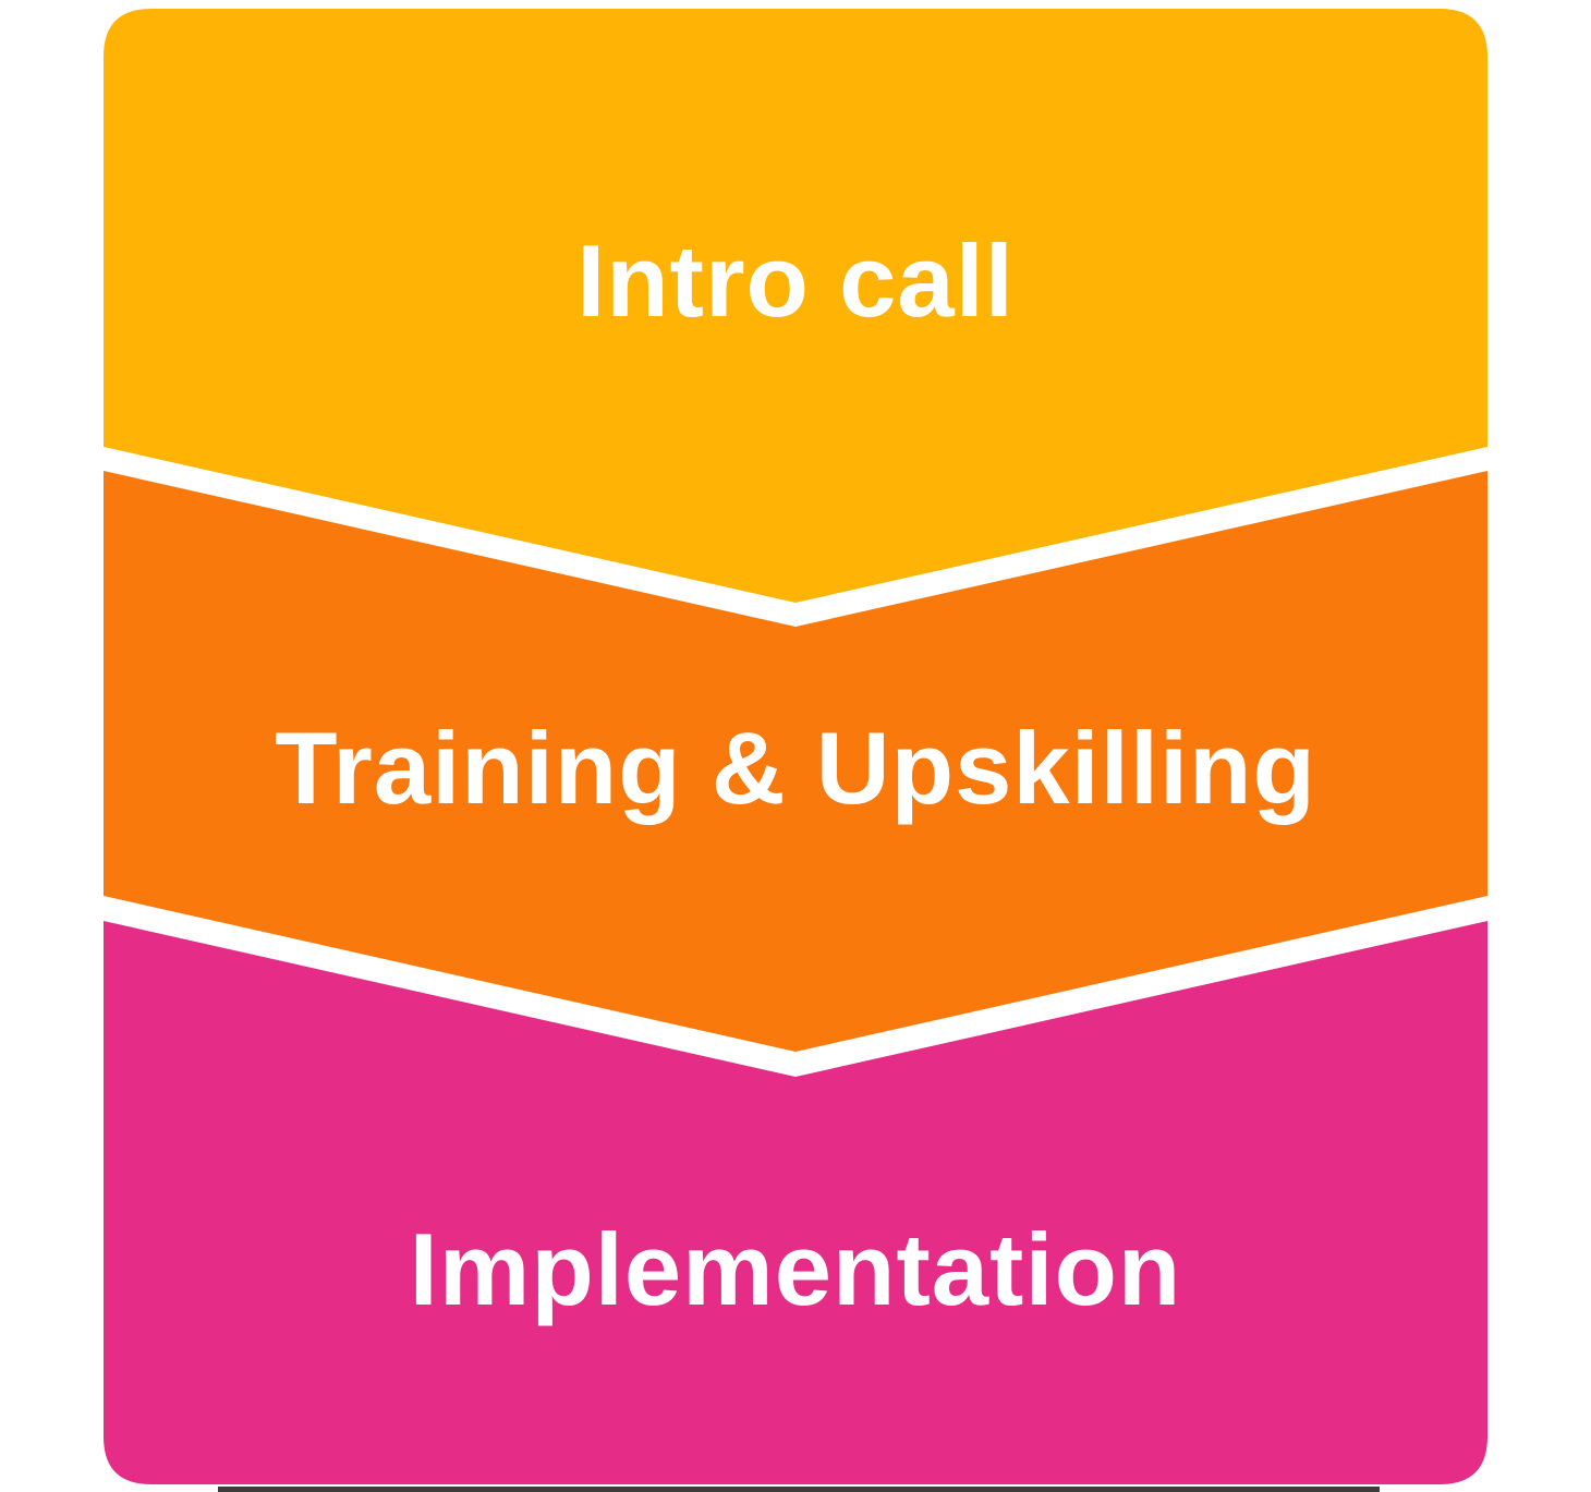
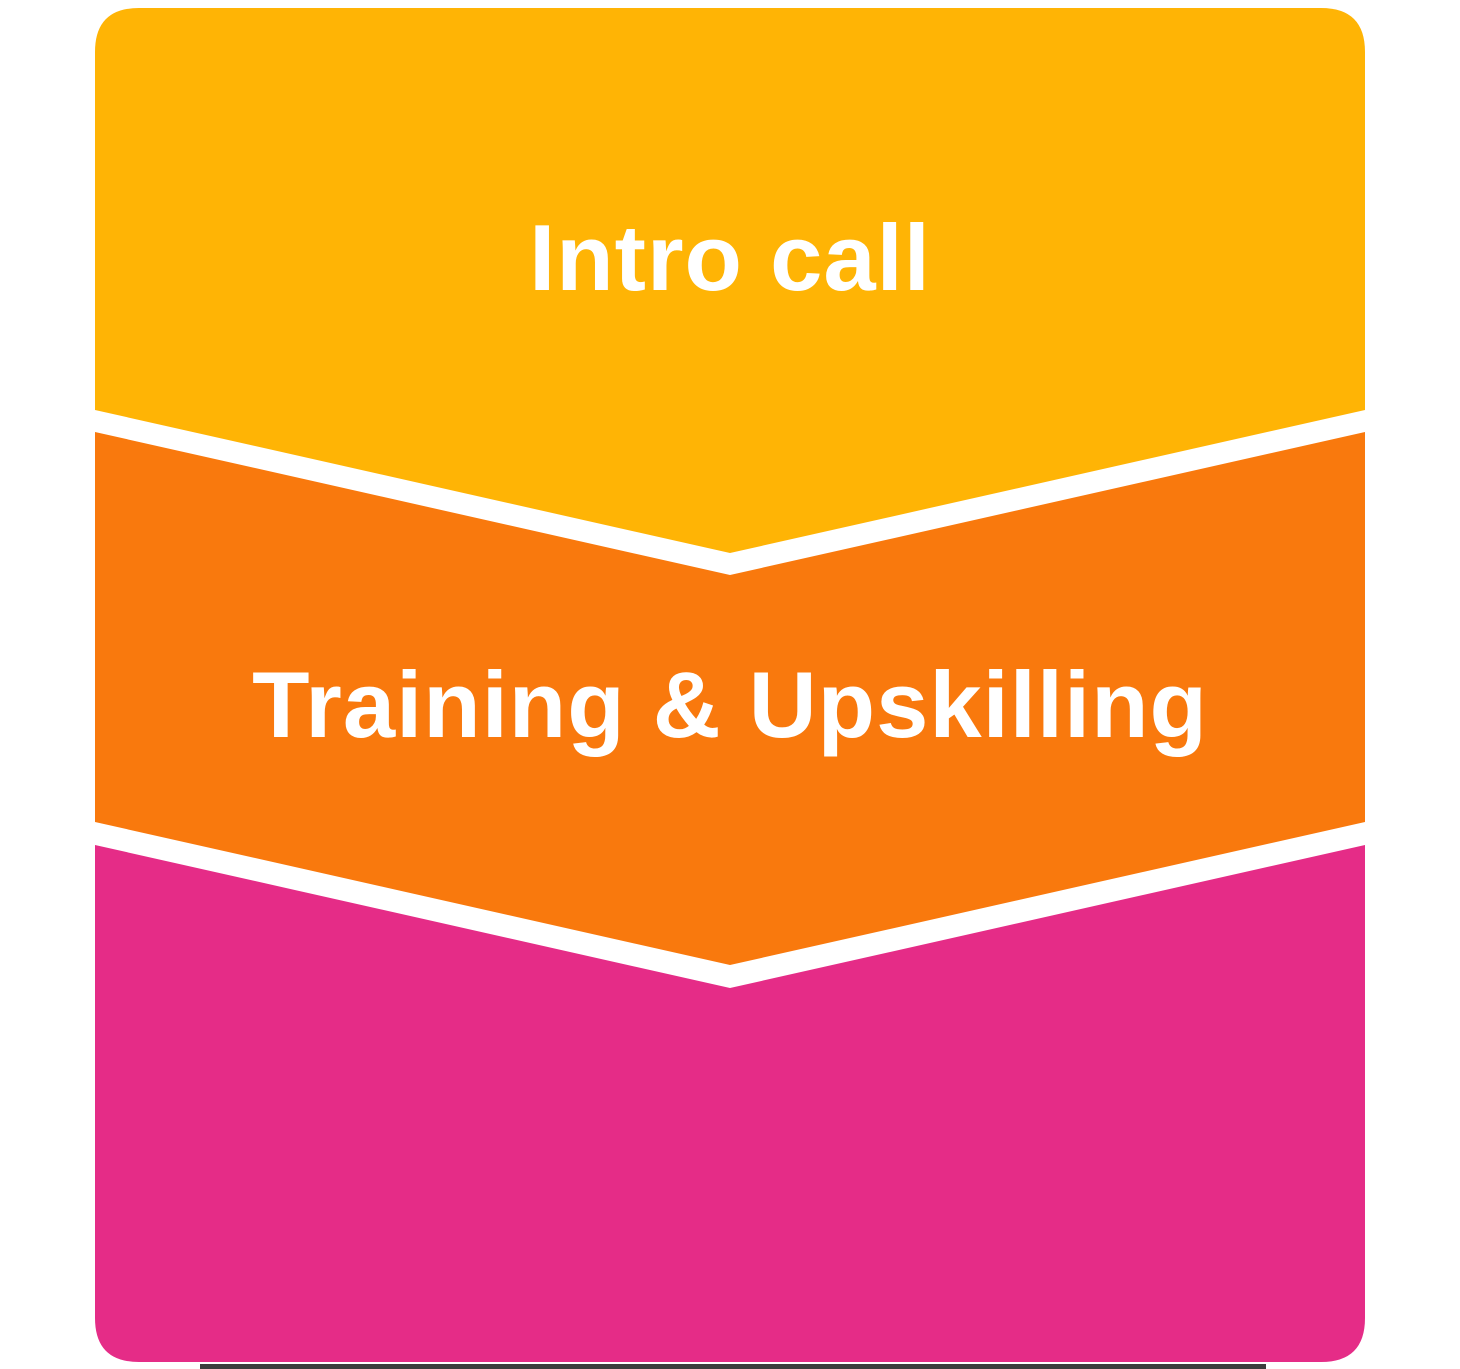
  Intro call
  Training & Upskilling
- Implementation
